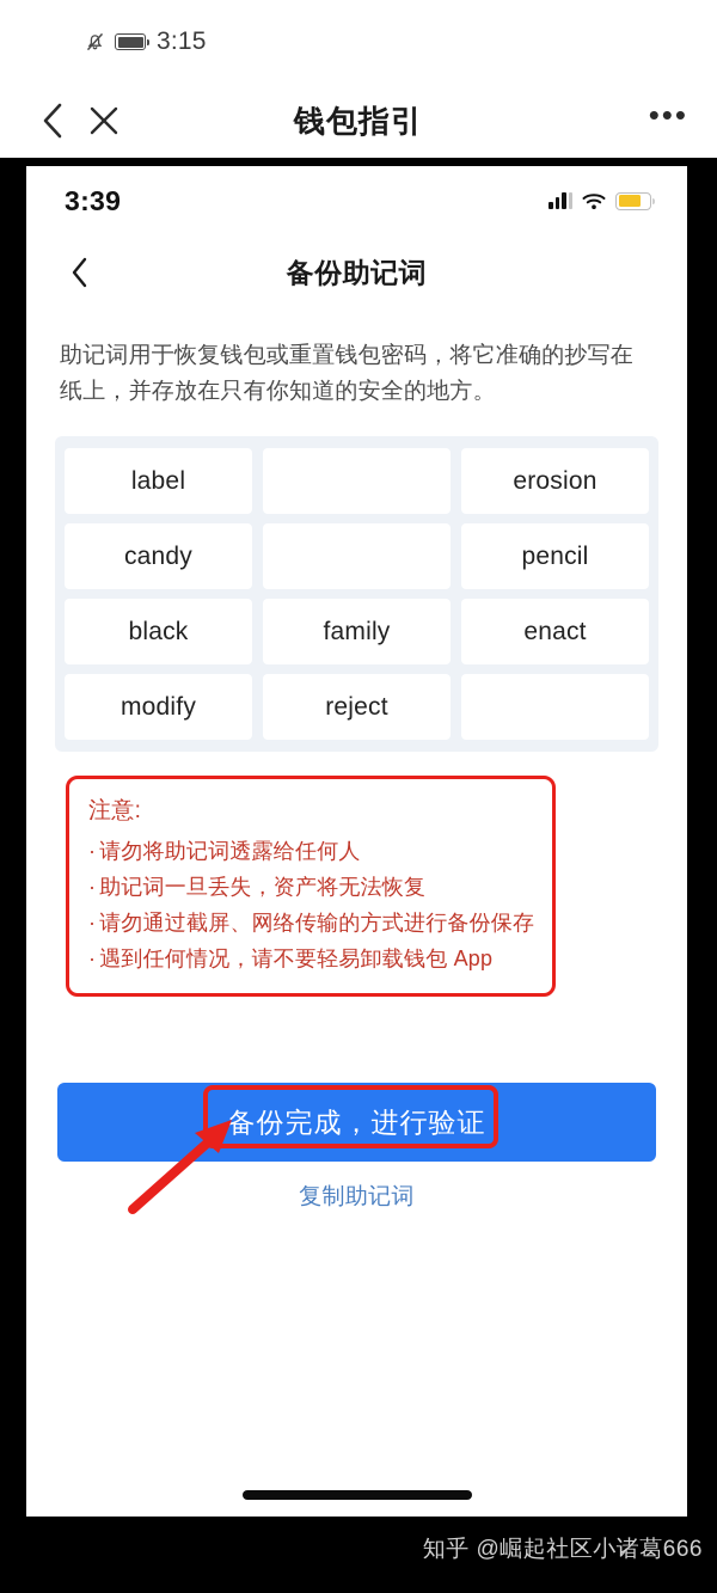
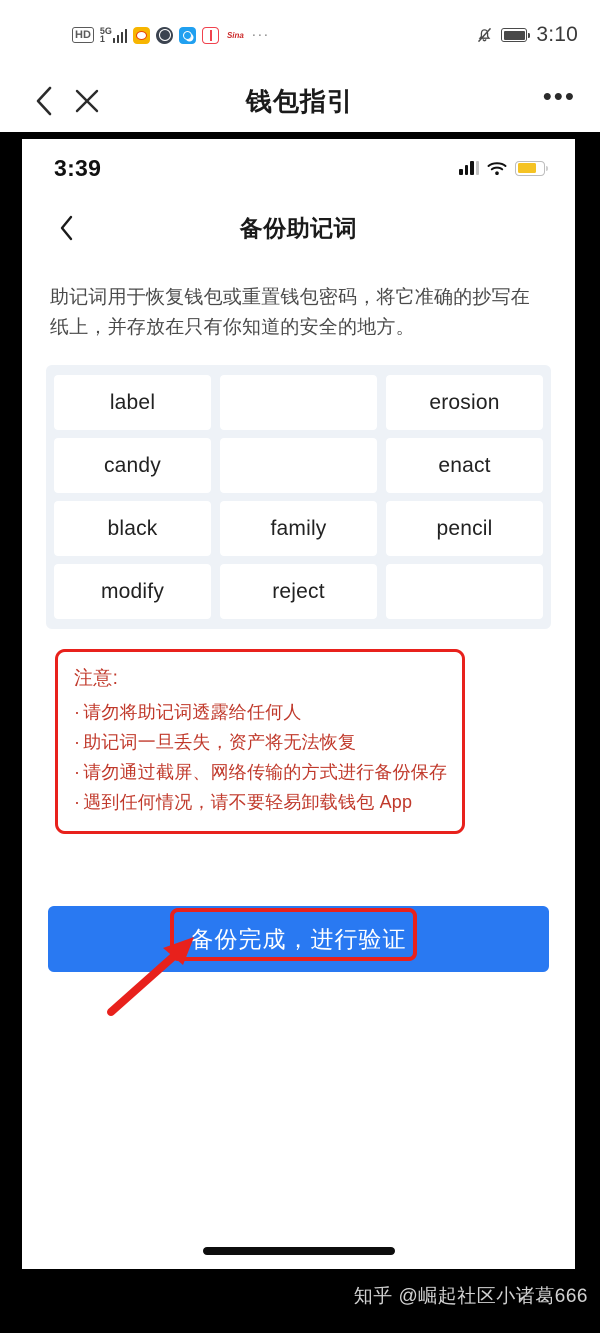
+ HD
+ 5G
+ 1
+ Sina
+ ···
- 3:15
+ 3:10
  钱包指引
  •••
  3:39
  备份助记词
  助记词用于恢复钱包或重置钱包密码，将它准确的抄写在纸上，并存放在只有你知道的安全的地方。
  label
  erosion
  candy
- pencil
+ enact
  black
  family
- enact
+ pencil
  modify
  reject
  注意:
  · 请勿将助记词透露给任何人
  · 助记词一旦丢失，资产将无法恢复
  · 请勿通过截屏、网络传输的方式进行备份保存
  · 遇到任何情况，请不要轻易卸载钱包 App
  备份完成，进行验证
- 复制助记词
  知乎 @崛起社区小诸葛666
